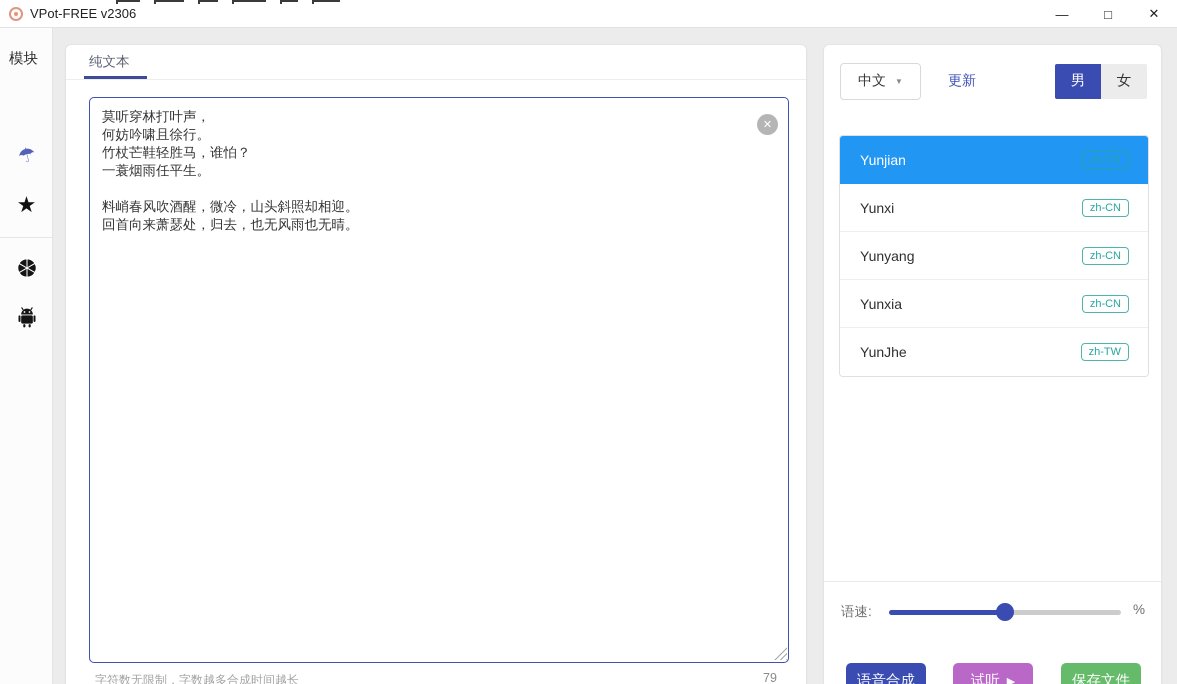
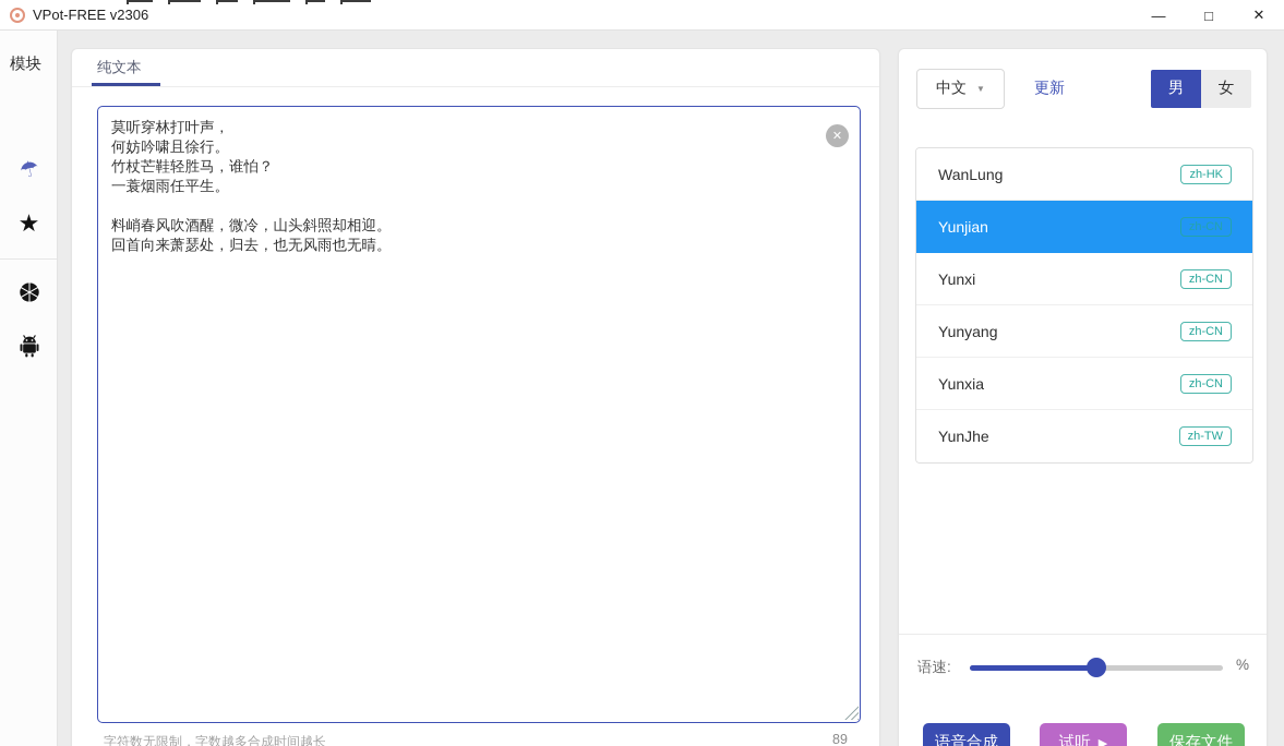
  VPot-FREE v2306
  —
  □
  ✕
  模块
  ★
  纯文本
  莫听穿林打叶声，
  何妨吟啸且徐行。
  竹杖芒鞋轻胜马，谁怕？
  一蓑烟雨任平生。
  料峭春风吹酒醒，微冷，山头斜照却相迎。
  回首向来萧瑟处，归去，也无风雨也无晴。
  ✕
  字符数无限制，字数越多合成时间越长
- 79
+ 89
  中文
  ▼
  更新
  男
  女
+ WanLung
+ zh-HK
  Yunjian
  zh-CN
  Yunxi
  zh-CN
  Yunyang
  zh-CN
  Yunxia
  zh-CN
  YunJhe
  zh-TW
  语速:
  %
  语音合成
  试听
  ▶
  保存文件
